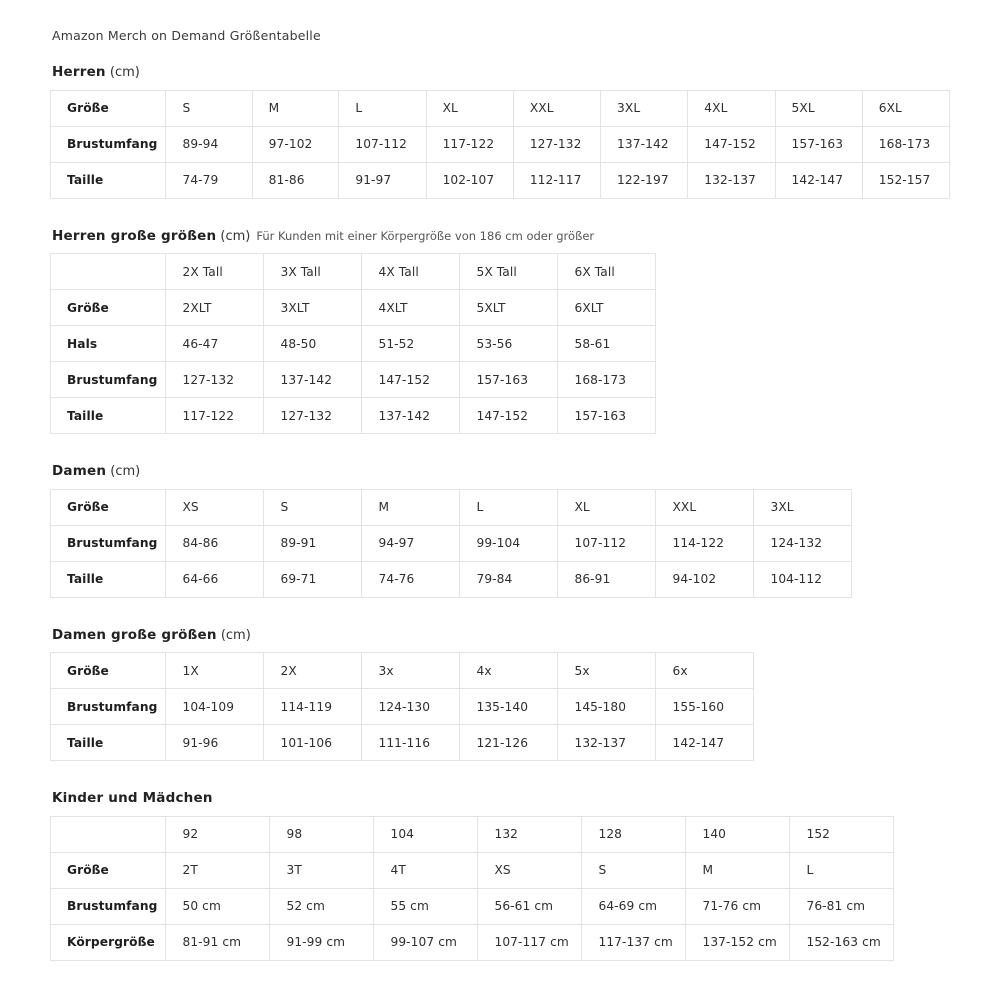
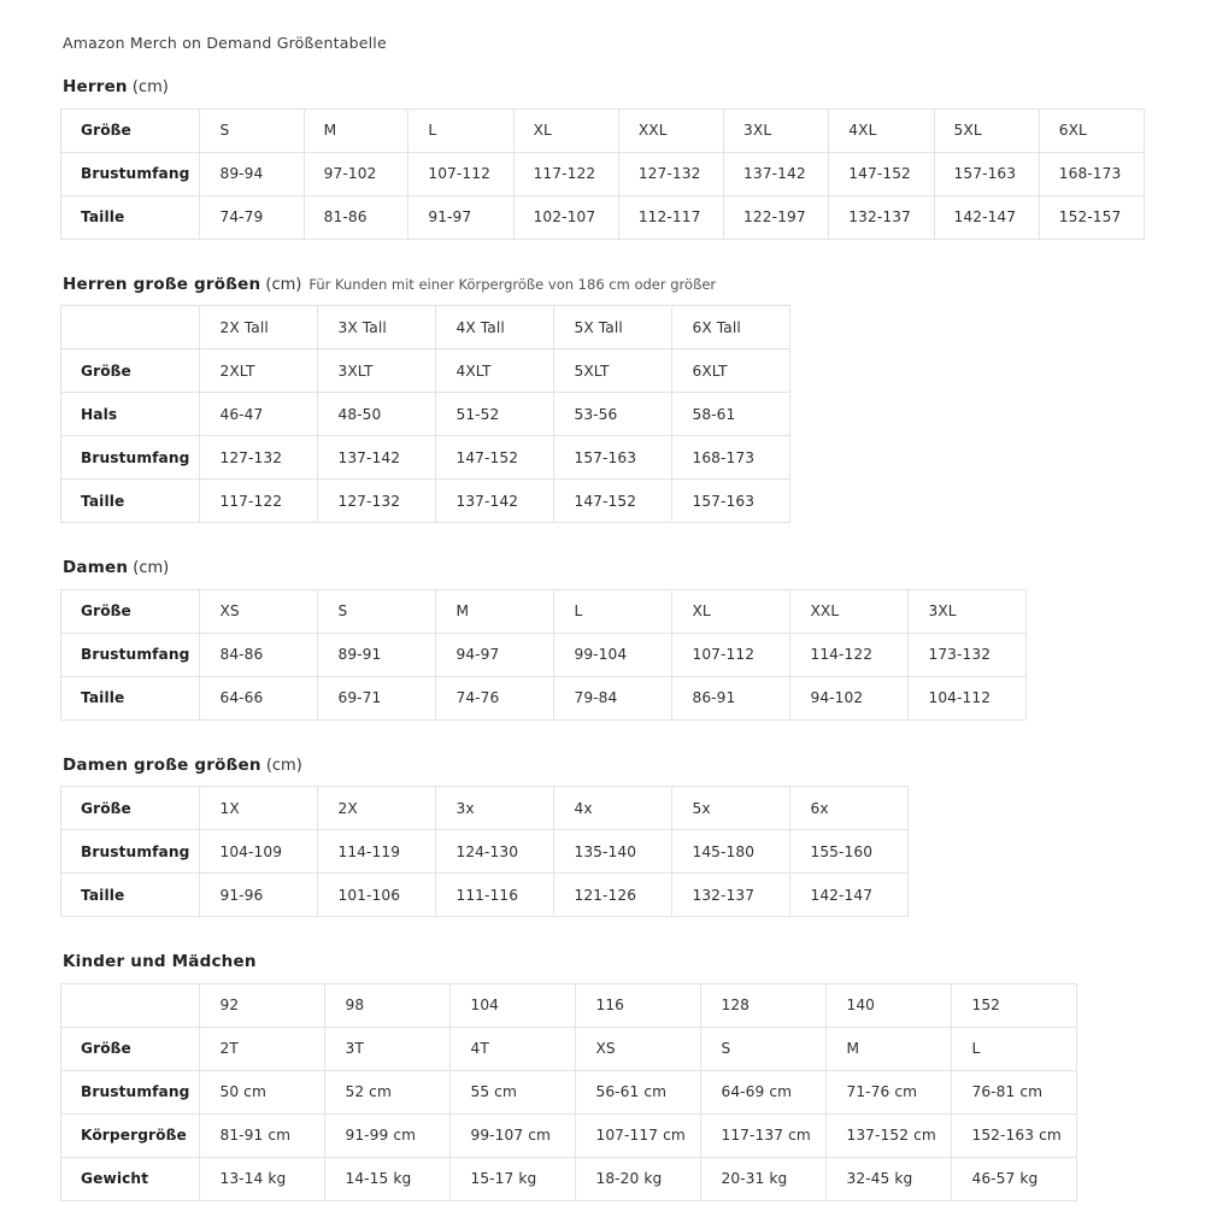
  Amazon Merch on Demand Größentabelle
  Herren (cm)
  Größe	S	M	L	XL	XXL	3XL	4XL	5XL	6XL
  Brustumfang	89-94	97-102	107-112	117-122	127-132	137-142	147-152	157-163	168-173
  Taille	74-79	81-86	91-97	102-107	112-117	122-197	132-137	142-147	152-157
  Herren große größen (cm) Für Kunden mit einer Körpergröße von 186 cm oder größer
  	2X Tall	3X Tall	4X Tall	5X Tall	6X Tall
  Größe	2XLT	3XLT	4XLT	5XLT	6XLT
  Hals	46-47	48-50	51-52	53-56	58-61
  Brustumfang	127-132	137-142	147-152	157-163	168-173
  Taille	117-122	127-132	137-142	147-152	157-163
  Damen (cm)
  Größe	XS	S	M	L	XL	XXL	3XL
- Brustumfang	84-86	89-91	94-97	99-104	107-112	114-122	124-132
+ Brustumfang	84-86	89-91	94-97	99-104	107-112	114-122	173-132
  Taille	64-66	69-71	74-76	79-84	86-91	94-102	104-112
  Damen große größen (cm)
  Größe	1X	2X	3x	4x	5x	6x
  Brustumfang	104-109	114-119	124-130	135-140	145-180	155-160
  Taille	91-96	101-106	111-116	121-126	132-137	142-147
  Kinder und Mädchen
- 	92	98	104	132	128	140	152
+ 	92	98	104	116	128	140	152
  Größe	2T	3T	4T	XS	S	M	L
  Brustumfang	50 cm	52 cm	55 cm	56-61 cm	64-69 cm	71-76 cm	76-81 cm
  Körpergröße	81-91 cm	91-99 cm	99-107 cm	107-117 cm	117-137 cm	137-152 cm	152-163 cm
+ Gewicht	13-14 kg	14-15 kg	15-17 kg	18-20 kg	20-31 kg	32-45 kg	46-57 kg
